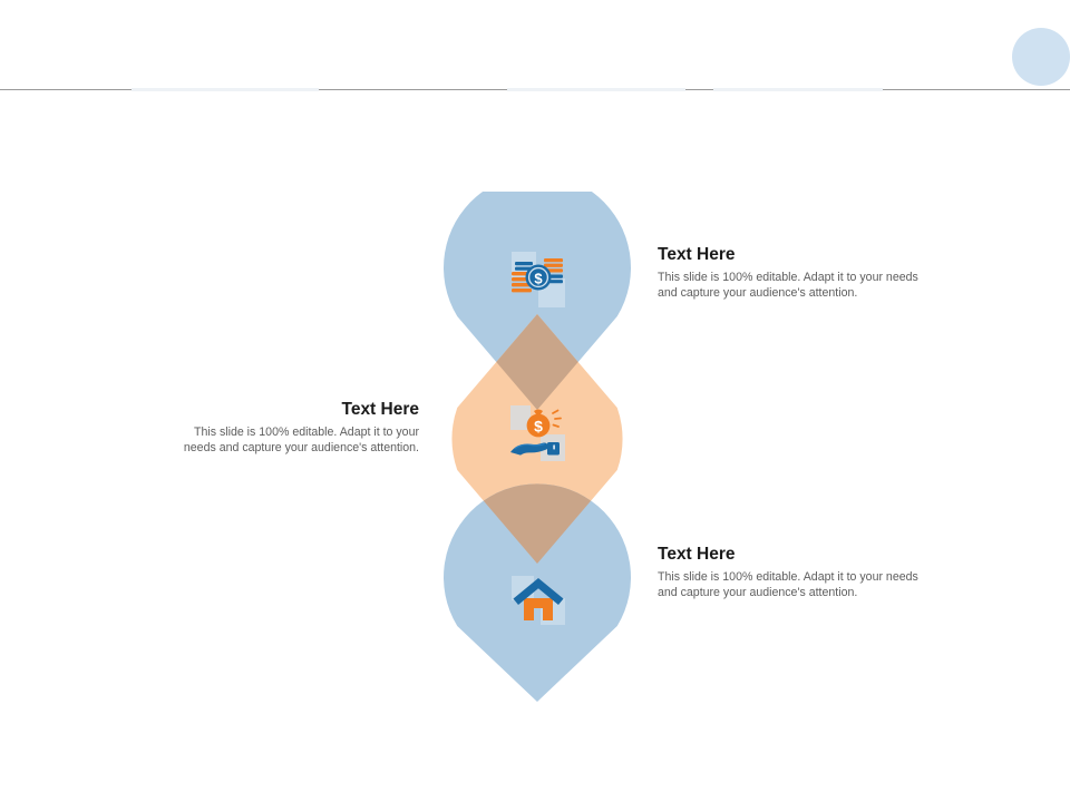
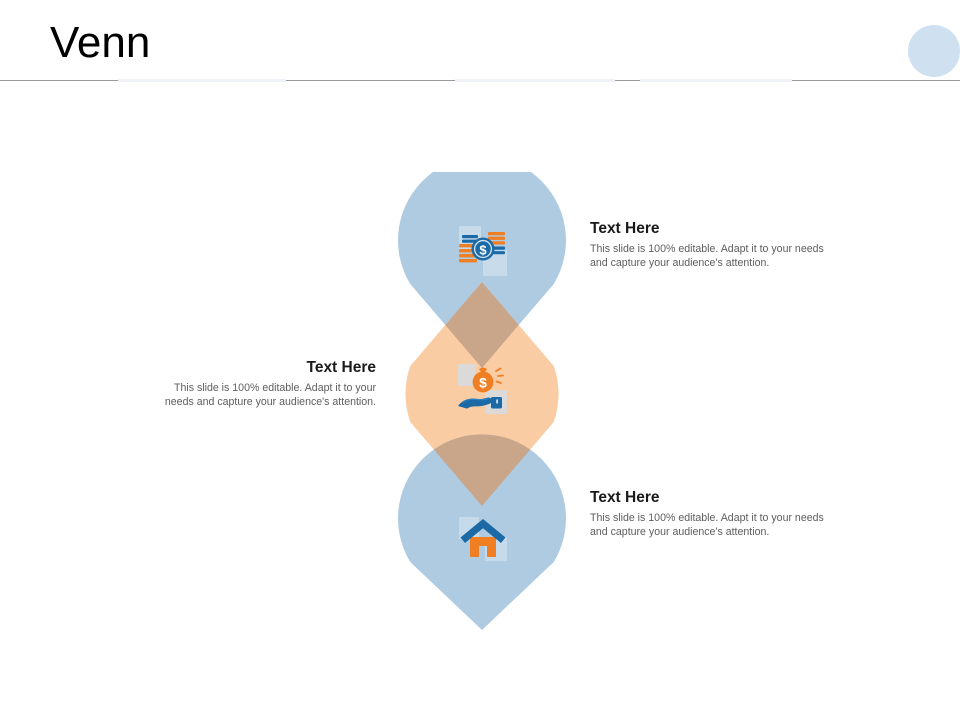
+ Venn
  $
  $
  Text Here
  This slide is 100% editable. Adapt it to your needs and capture your audience's attention.
  Text Here
  This slide is 100% editable. Adapt it to your needs and capture your audience's attention.
  Text Here
  This slide is 100% editable. Adapt it to your needs and capture your audience's attention.
